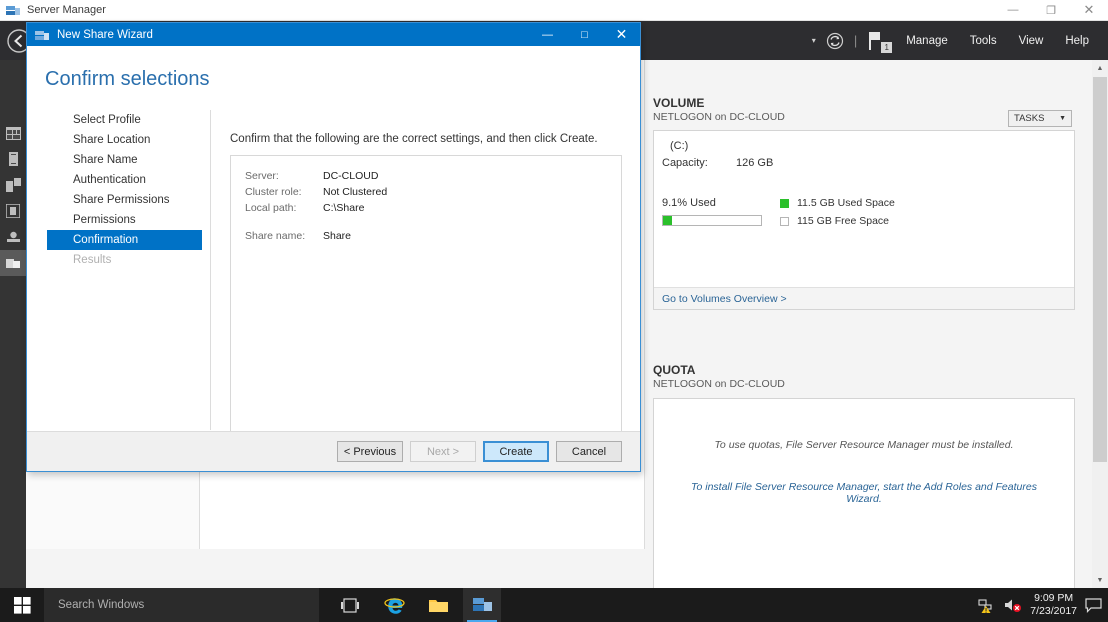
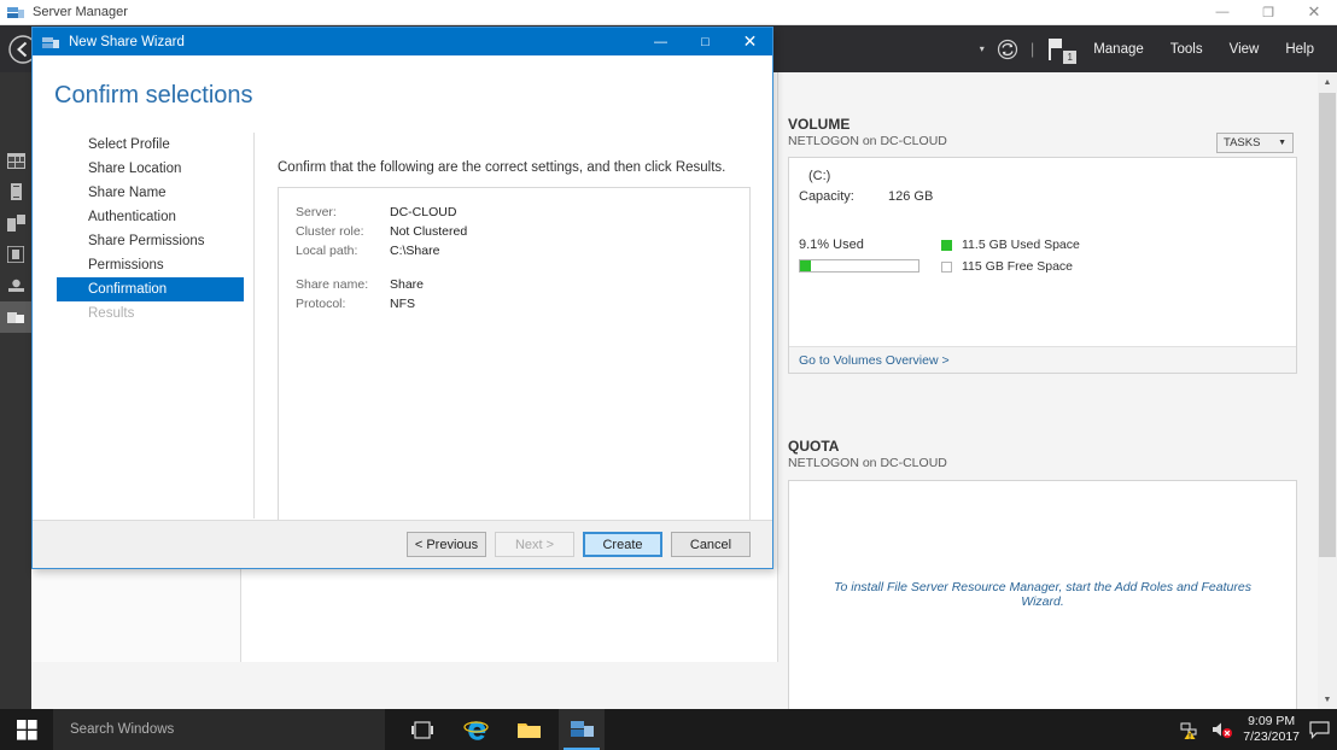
  Server Manager
  —
  ❐
  ✕
  ▾
  |
  1
  Manage
  Tools
  View
  Help
  VOLUME
  NETLOGON on DC-CLOUD
  TASKS
  (C:)
  Capacity:
  126 GB
  9.1% Used
  11.5 GB Used Space
  115 GB Free Space
  Go to Volumes Overview >
  QUOTA
  NETLOGON on DC-CLOUD
- To use quotas, File Server Resource Manager must be installed.
  To install File Server Resource Manager, start the Add Roles and Features Wizard.
  New Share Wizard
  —
  □
  ✕
  Confirm selections
  Select Profile
  Share Location
  Share Name
  Authentication
  Share Permissions
  Permissions
  Confirmation
  Results
- Confirm that the following are the correct settings, and then click Create.
+ Confirm that the following are the correct settings, and then click Results.
  Server:
  DC-CLOUD
  Cluster role:
  Not Clustered
  Local path:
  C:\Share
  Share name:
  Share
+ Protocol:
+ NFS
  < Previous
  Next >
  Create
  Cancel
  Search Windows
  9:09 PM
  7/23/2017
